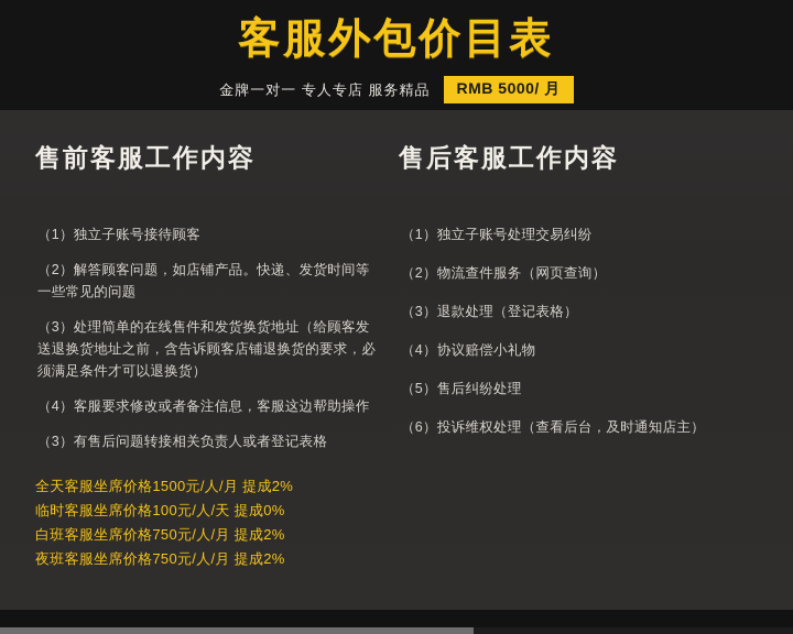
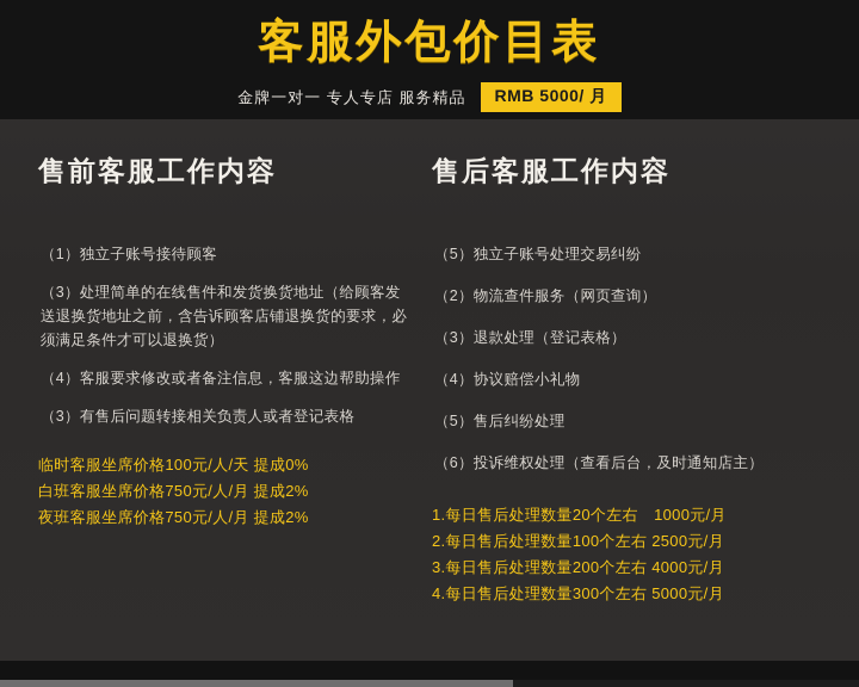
  客服外包价目表
  金牌一对一 专人专店 服务精品
  RMB 5000/ 月
  售前客服工作内容
  （1）独立子账号接待顾客
- （2）解答顾客问题，如店铺产品。快递、发货时间等一些常见的问题
  （3）处理简单的在线售件和发货换货地址（给顾客发送退换货地址之前，含告诉顾客店铺退换货的要求，必须满足条件才可以退换货）
  （4）客服要求修改或者备注信息，客服这边帮助操作
  （3）有售后问题转接相关负责人或者登记表格
- 全天客服坐席价格1500元/人/月 提成2%
  临时客服坐席价格100元/人/天 提成0%
  白班客服坐席价格750元/人/月 提成2%
  夜班客服坐席价格750元/人/月 提成2%
  售后客服工作内容
- （1）独立子账号处理交易纠纷
+ （5）独立子账号处理交易纠纷
  （2）物流查件服务（网页查询）
  （3）退款处理（登记表格）
  （4）协议赔偿小礼物
  （5）售后纠纷处理
  （6）投诉维权处理（查看后台，及时通知店主）
+ 1.每日售后处理数量20个左右 1000元/月
+ 2.每日售后处理数量100个左右 2500元/月
+ 3.每日售后处理数量200个左右 4000元/月
+ 4.每日售后处理数量300个左右 5000元/月
